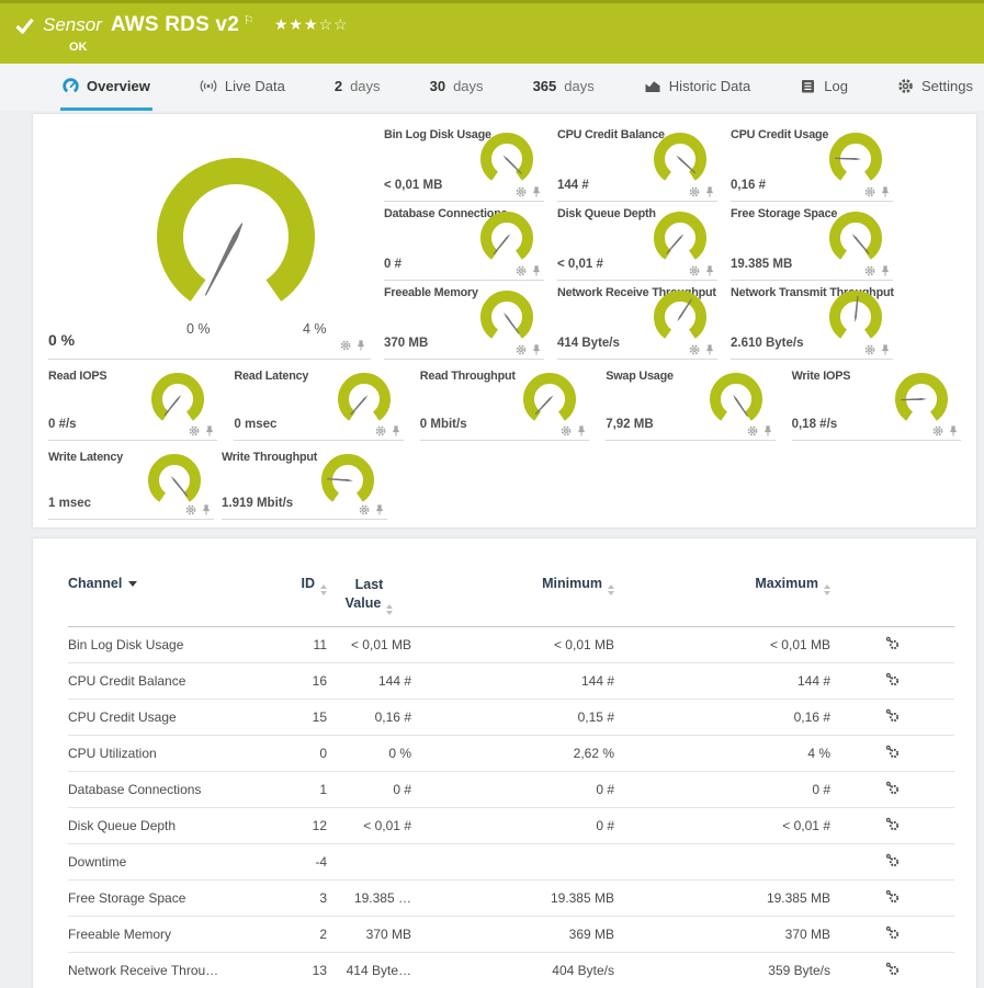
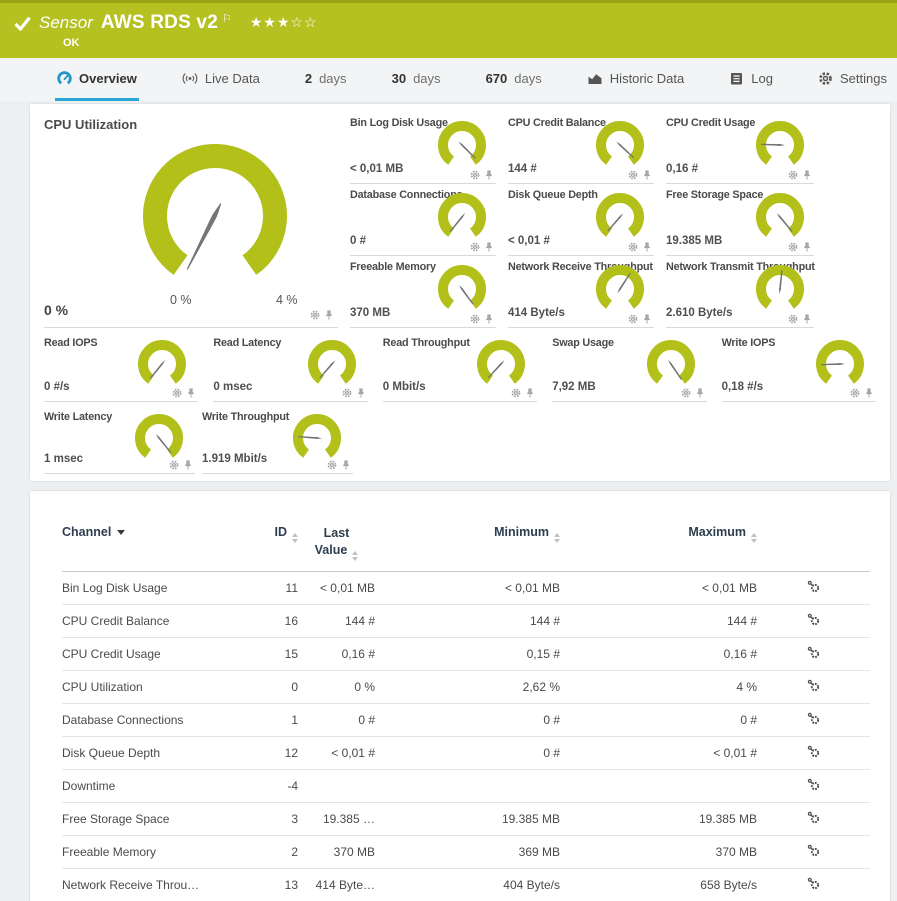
  Sensor
  AWS RDS v2
  ⚐
  ★★★☆☆
  OK
  Overview
  Live Data
  2
  days
  30
  days
- 365
+ 670
  days
  Historic Data
  Log
  Settings
+ CPU Utilization
  0 %
  4 %
  0 %
  Bin Log Disk Usage
  < 0,01 MB
  CPU Credit Balance
  144 #
  CPU Credit Usage
  0,16 #
  Database Connectio
  0 #
  Disk Queue Depth
  < 0,01 #
  Free Storage Space
  19.385 MB
  Freeable Memory
  370 MB
  Network Receive Thrhput
  414 Byte/s
  Network Transmit Thhput
  2.610 Byte/s
  Read IOPS
  0 #/s
  Read Latency
  0 msec
  Read Throughput
  0 Mbit/s
  Swap Usage
  7,92 MB
  Write IOPS
  0,18 #/s
  Write Latency
  1 msec
  Write Throughput
  1.919 Mbit/s
  Channel	ID	LastValue	Minimum	Maximum
  Bin Log Disk Usage	11	< 0,01 MB	< 0,01 MB	< 0,01 MB
  CPU Credit Balance	16	144 #	144 #	144 #
  CPU Credit Usage	15	0,16 #	0,15 #	0,16 #
  CPU Utilization	0	0 %	2,62 %	4 %
  Database Connections	1	0 #	0 #	0 #
  Disk Queue Depth	12	< 0,01 #	0 #	< 0,01 #
  Downtime	-4
  Free Storage Space	3	19.385 …	19.385 MB	19.385 MB
  Freeable Memory	2	370 MB	369 MB	370 MB
- Network Receive Throu…	13	414 Byte…	404 Byte/s	359 Byte/s
+ Network Receive Throu…	13	414 Byte…	404 Byte/s	658 Byte/s
